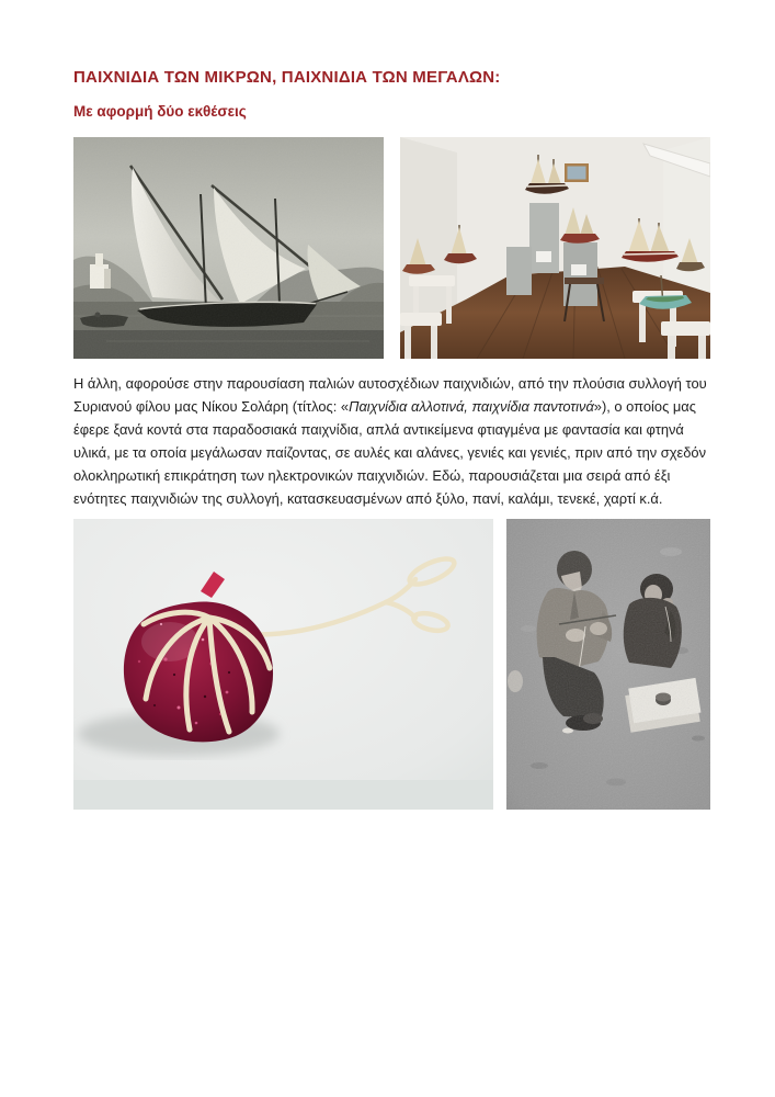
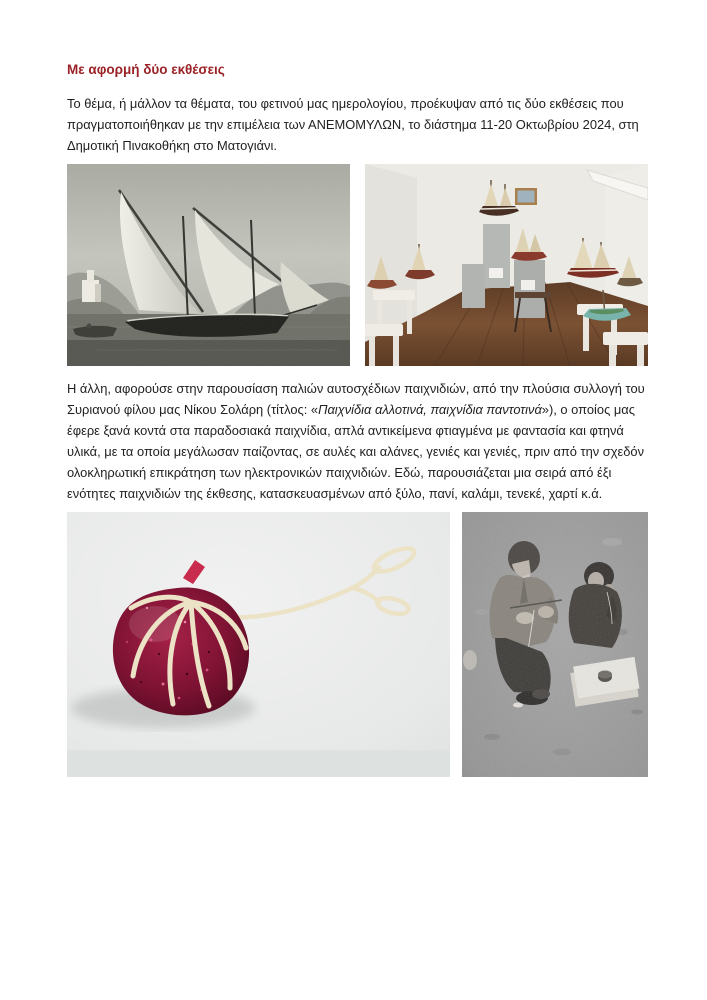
- ΠΑΙΧΝΙΔΙΑ ΤΩΝ ΜΙΚΡΩΝ, ΠΑΙΧΝΙΔΙΑ ΤΩΝ ΜΕΓΑΛΩΝ:
  Με αφορμή δύο εκθέσεις
+ Το θέμα, ή μάλλον τα θέματα, του φετινού μας ημερολογίου, προέκυψαν από τις δύο εκθέσεις που πραγματοποιήθηκαν με την επιμέλεια των ΑΝΕΜΟΜΥΛΩΝ, το διάστημα 11-20 Οκτωβρίου 2024, στη Δημοτική Πινακοθήκη στο Ματογιάνι.
- Η άλλη, αφορούσε στην παρουσίαση παλιών αυτοσχέδιων παιχνιδιών, από την πλούσια συλλογή του Συριανού φίλου μας Νίκου Σολάρη (τίτλος: «Παιχνίδια αλλοτινά, παιχνίδια παντοτινά»), ο οποίος μας έφερε ξανά κοντά στα παραδοσιακά παιχνίδια, απλά αντικείμενα φτιαγμένα με φαντασία και φτηνά υλικά, με τα οποία μεγάλωσαν παίζοντας, σε αυλές και αλάνες, γενιές και γενιές, πριν από την σχεδόν ολοκληρωτική επικράτηση των ηλεκτρονικών παιχνιδιών. Εδώ, παρουσιάζεται μια σειρά από έξι ενότητες παιχνιδιών της συλλογή, κατασκευασμένων από ξύλο, πανί, καλάμι, τενεκέ, χαρτί κ.ά.
+ Η άλλη, αφορούσε στην παρουσίαση παλιών αυτοσχέδιων παιχνιδιών, από την πλούσια συλλογή του Συριανού φίλου μας Νίκου Σολάρη (τίτλος: «Παιχνίδια αλλοτινά, παιχνίδια παντοτινά»), ο οποίος μας έφερε ξανά κοντά στα παραδοσιακά παιχνίδια, απλά αντικείμενα φτιαγμένα με φαντασία και φτηνά υλικά, με τα οποία μεγάλωσαν παίζοντας, σε αυλές και αλάνες, γενιές και γενιές, πριν από την σχεδόν ολοκληρωτική επικράτηση των ηλεκτρονικών παιχνιδιών. Εδώ, παρουσιάζεται μια σειρά από έξι ενότητες παιχνιδιών της έκθεσης, κατασκευασμένων από ξύλο, πανί, καλάμι, τενεκέ, χαρτί κ.ά.
